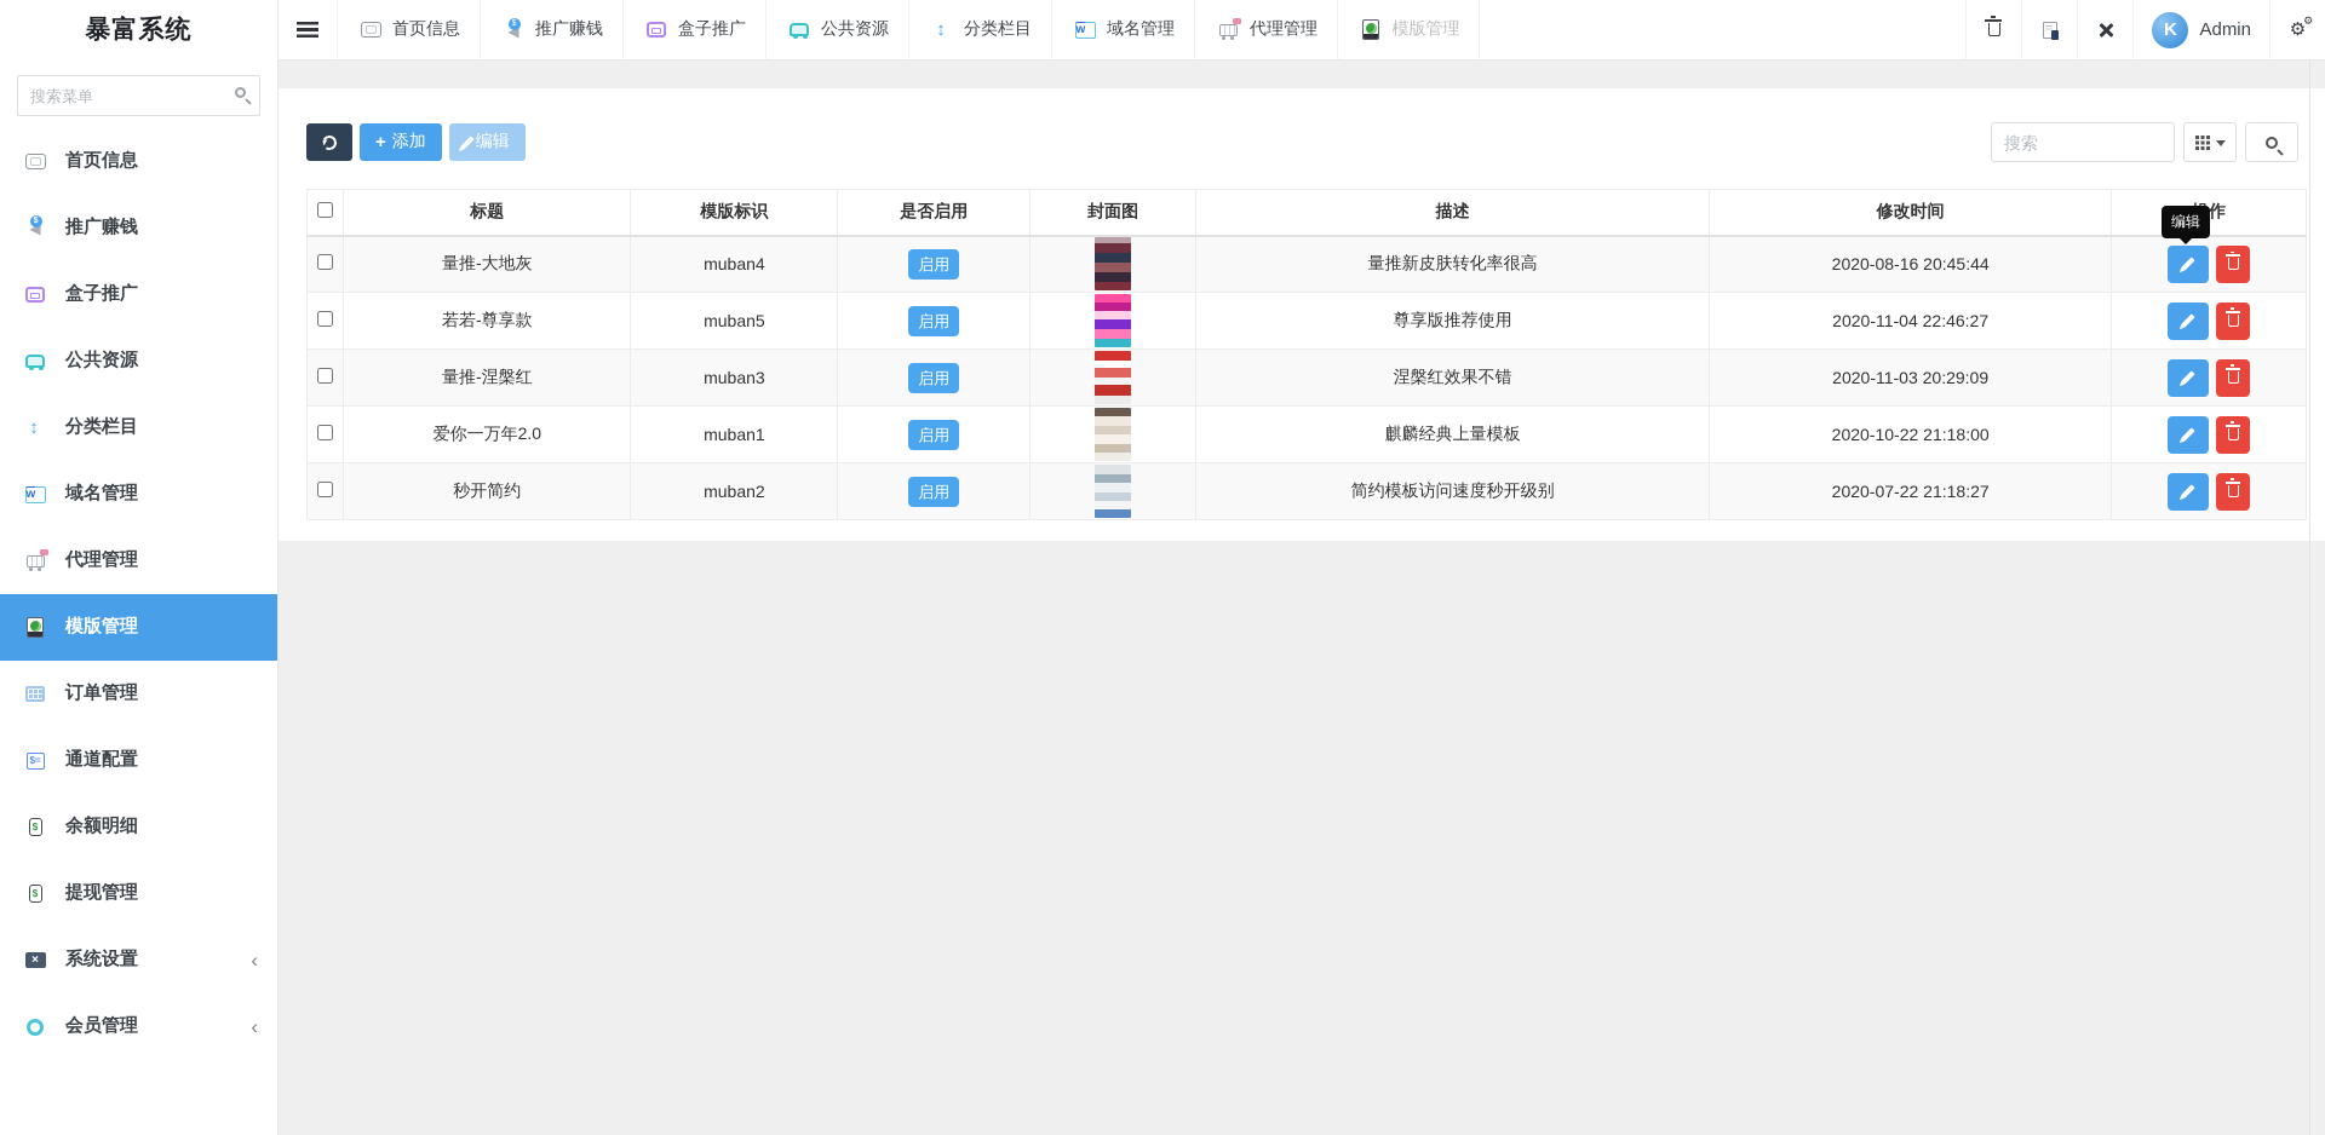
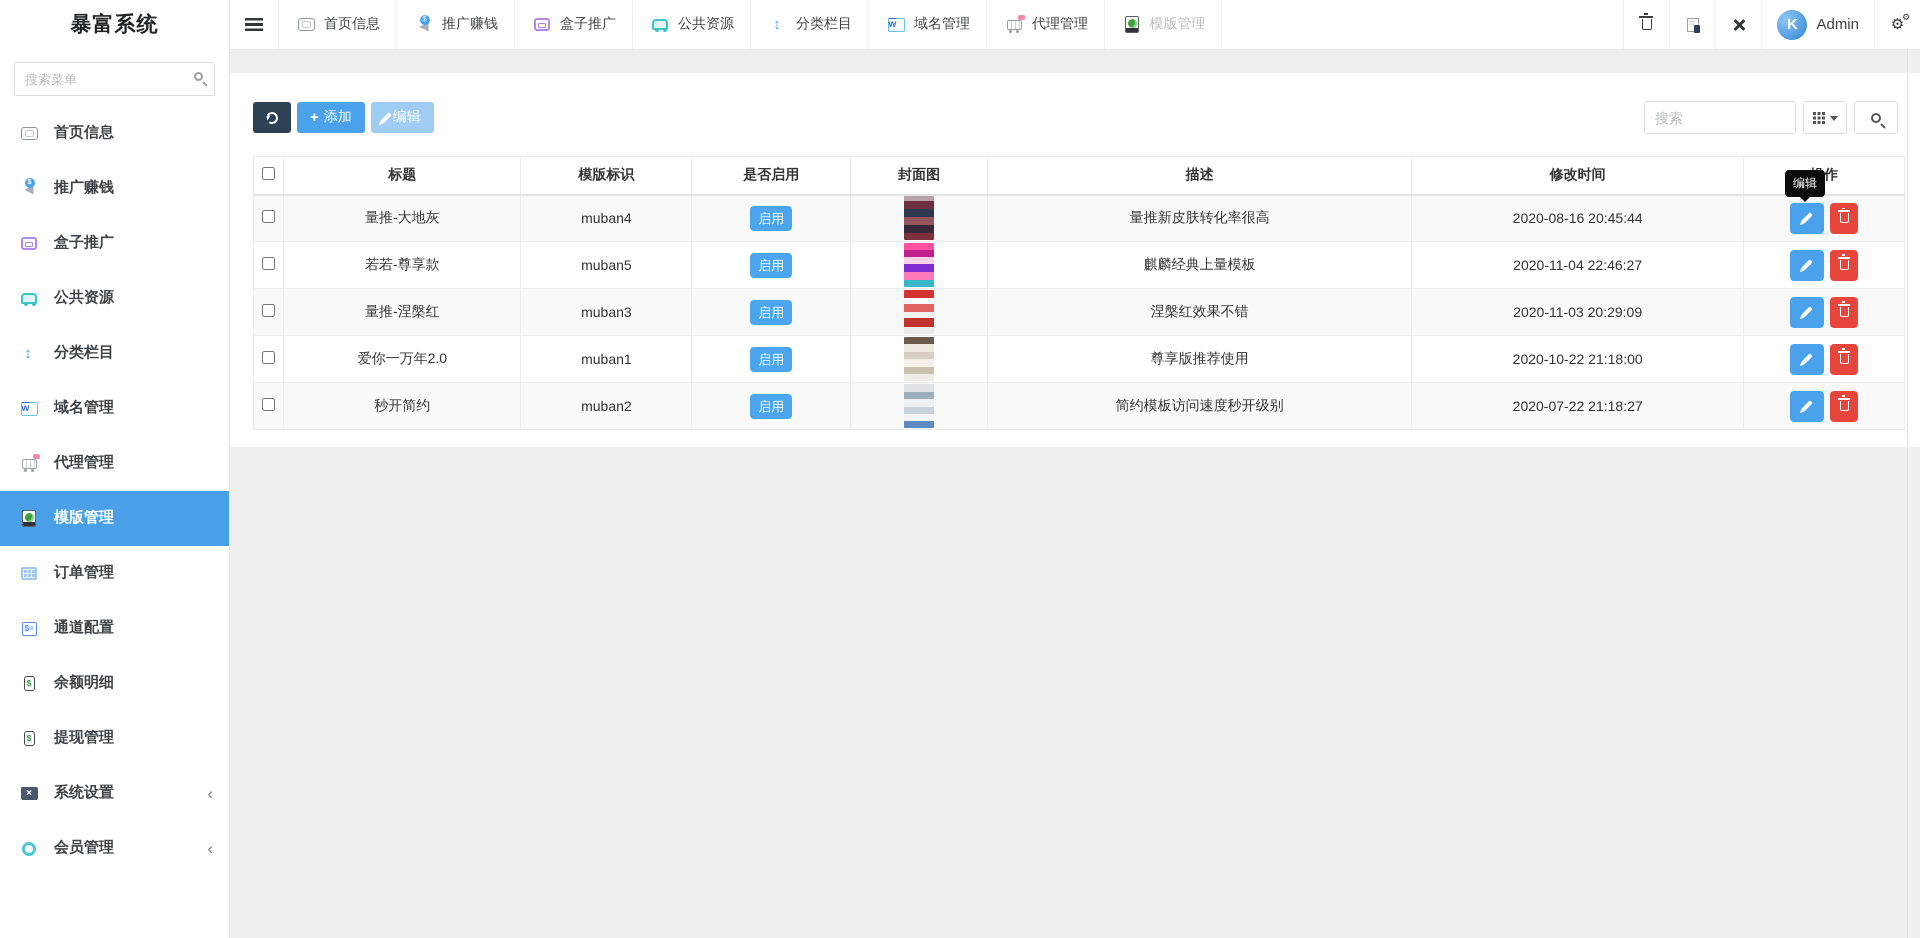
  暴富系统
  搜索菜单
  首页信息
  推广赚钱
  盒子推广
  公共资源
  分类栏目
  域名管理
  代理管理
  模版管理
  订单管理
  通道配置
  余额明细
  提现管理
  系统设置
  ‹
  会员管理
  ‹
  首页信息
  推广赚钱
  盒子推广
  公共资源
  分类栏目
  域名管理
  代理管理
  模版管理
  K
  Admin
  ⚙
  ⚙
  +
  添加
  编辑
  搜索
  	标题	模版标识	是否启用	封面图	描述	修改时间	作
  	量推-大地灰	muban4	启用		量推新皮肤转化率很高	2020-08-16 20:45:44
- 	若若-尊享款	muban5	启用		尊享版推荐使用	2020-11-04 22:46:27
+ 	若若-尊享款	muban5	启用		麒麟经典上量模板	2020-11-04 22:46:27
  	量推-涅槃红	muban3	启用		涅槃红效果不错	2020-11-03 20:29:09
- 	爱你一万年2.0	muban1	启用		麒麟经典上量模板	2020-10-22 21:18:00
+ 	爱你一万年2.0	muban1	启用		尊享版推荐使用	2020-10-22 21:18:00
  	秒开简约	muban2	启用		简约模板访问速度秒开级别	2020-07-22 21:18:27
  编辑
